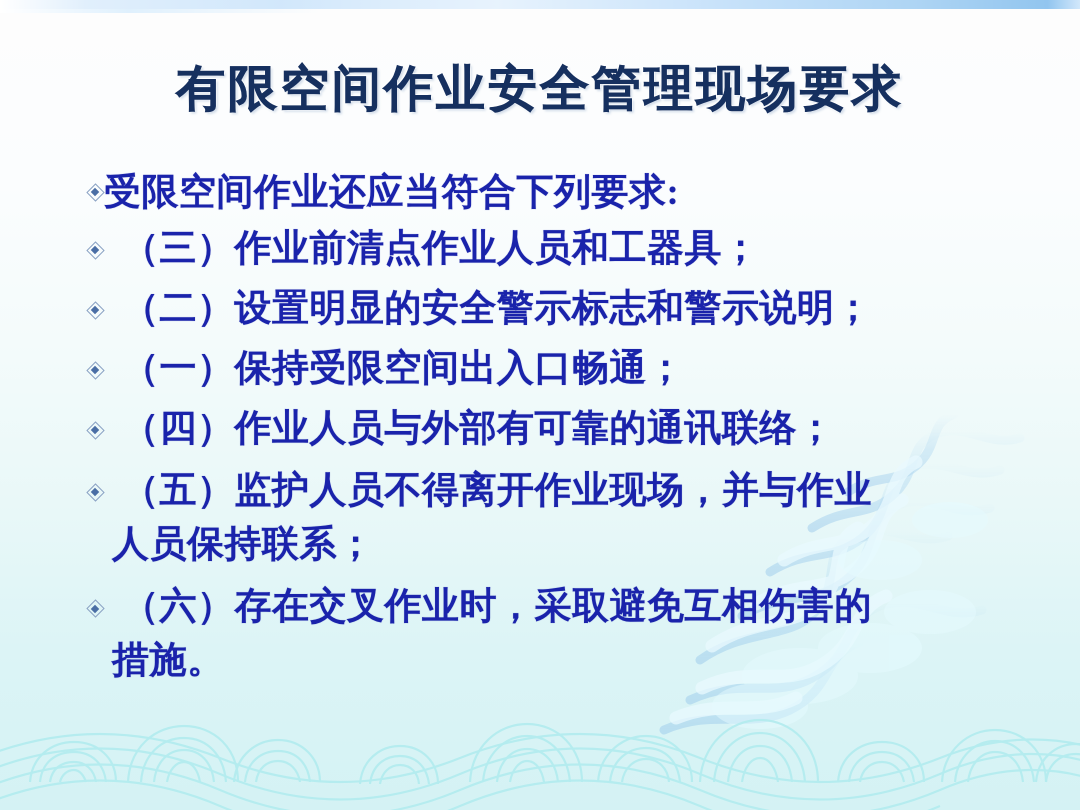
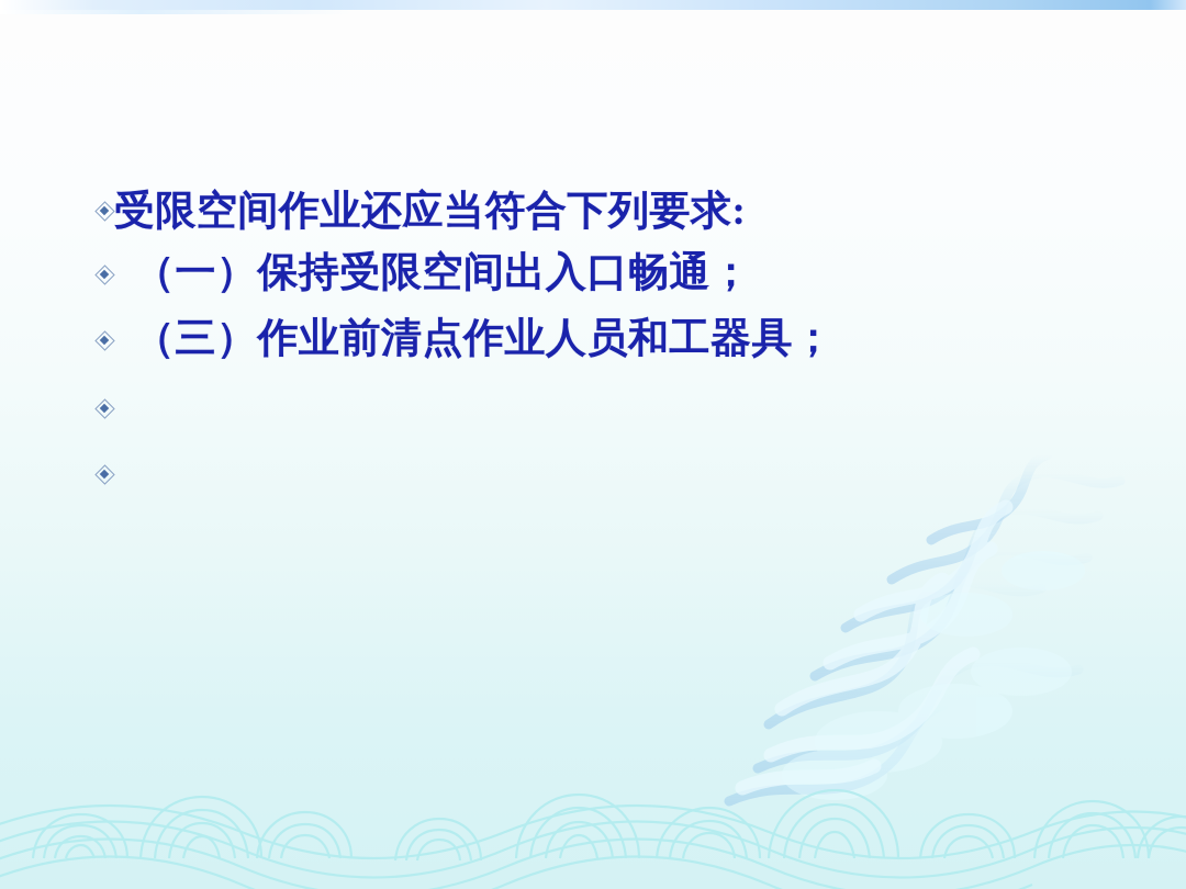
- 有限空间作业安全管理现场要求
  受限空间作业还应当符合下列要求:
- （三）作业前清点作业人员和工器具；
+ （一）保持受限空间出入口畅通；
- （二）设置明显的安全警示标志和警示说明；
- （一）保持受限空间出入口畅通；
+ （三）作业前清点作业人员和工器具；
- （四）作业人员与外部有可靠的通讯联络；
- （五）监护人员不得离开作业现场，并与作业
- 人员保持联系；
- （六）存在交叉作业时，采取避免互相伤害的
- 措施。
